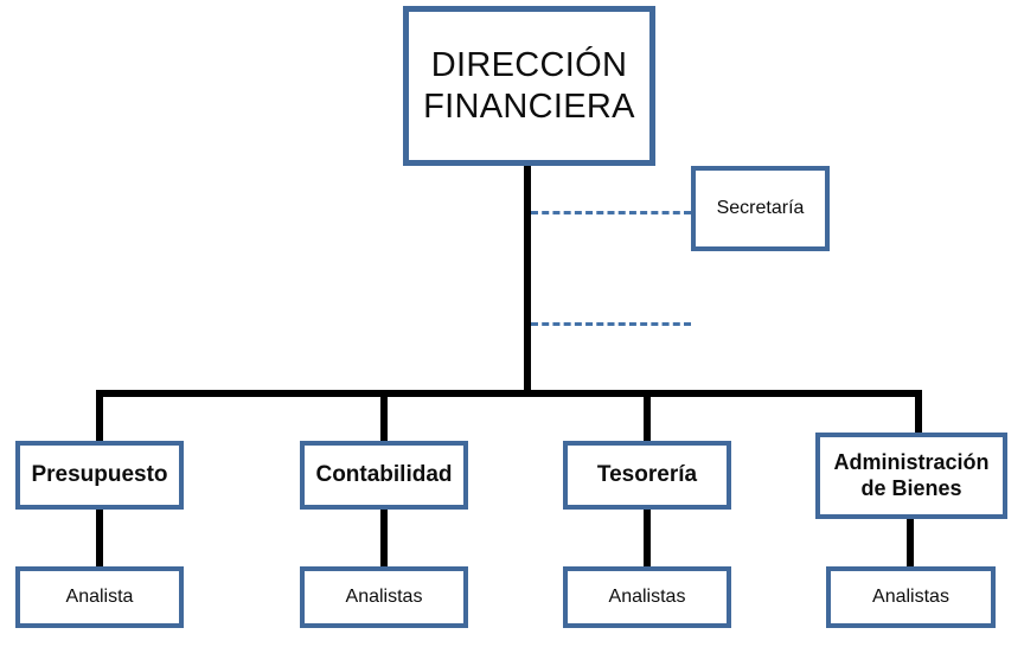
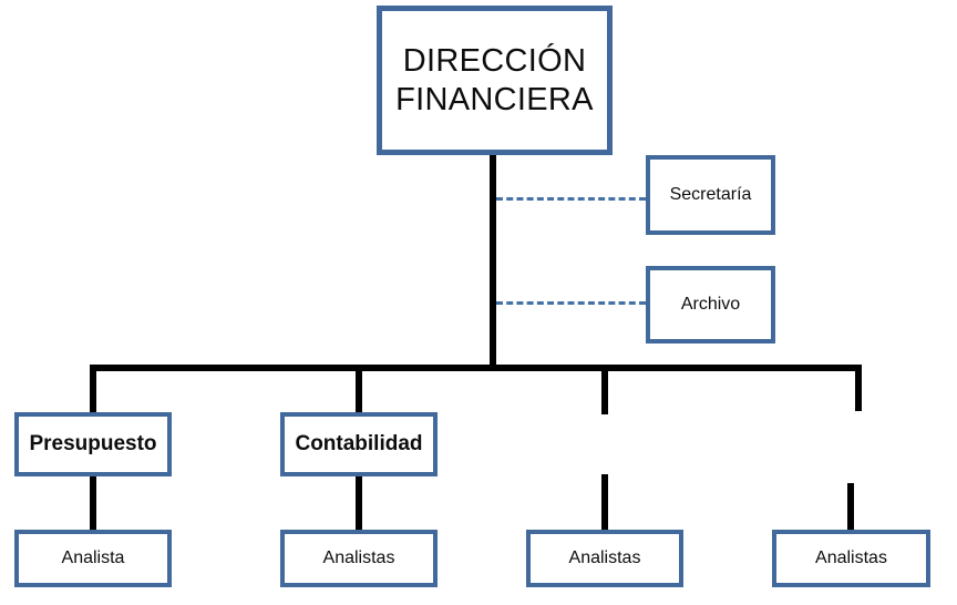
  DIRECCIÓN
  FINANCIERA
  Secretaría
+ Archivo
  Presupuesto
  Analista
  Contabilidad
  Analistas
- Tesorería
  Analistas
- Administración
- de Bienes
  Analistas
